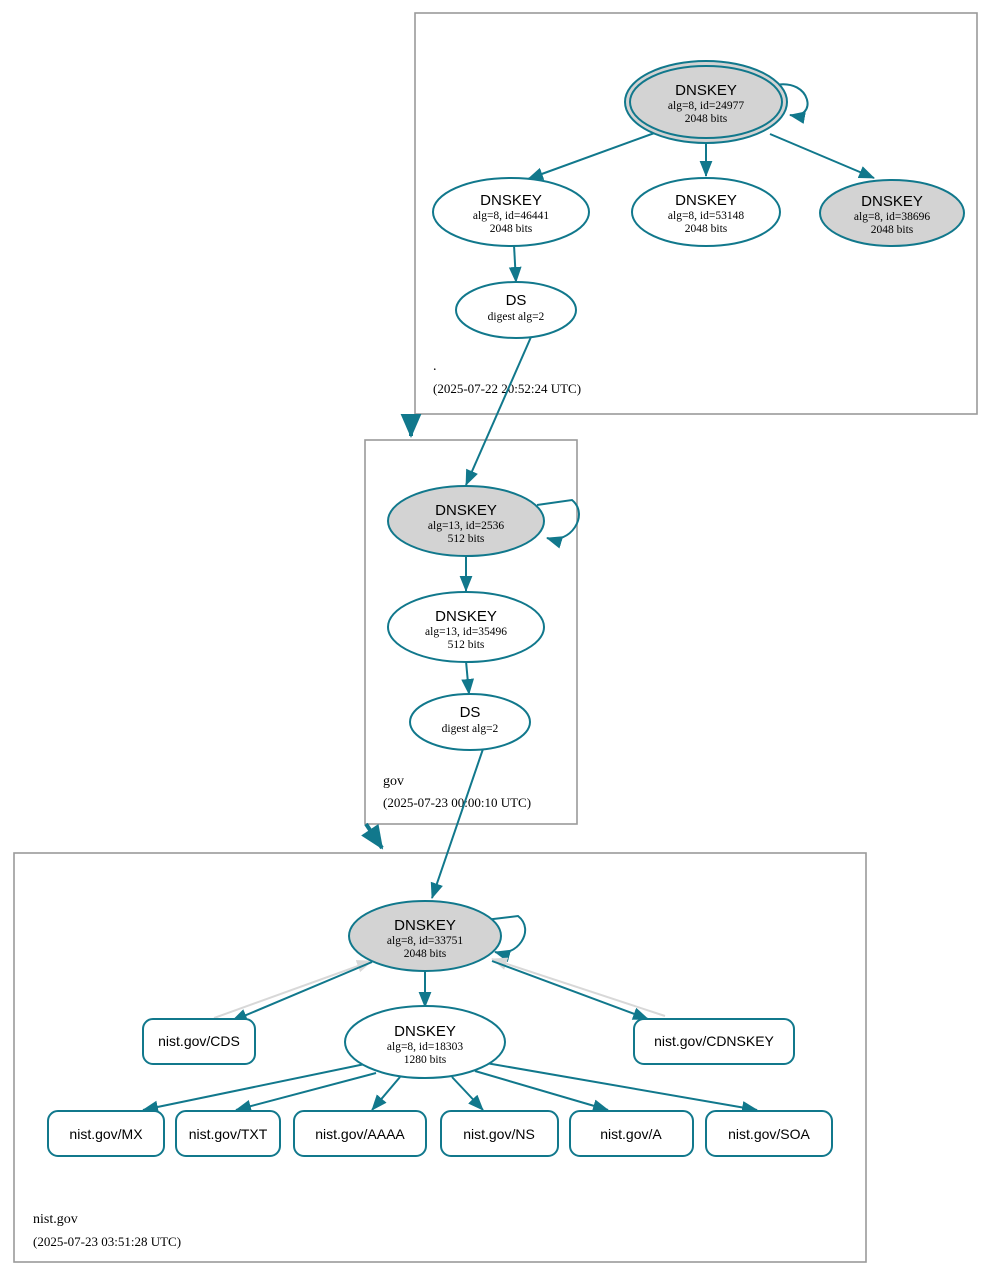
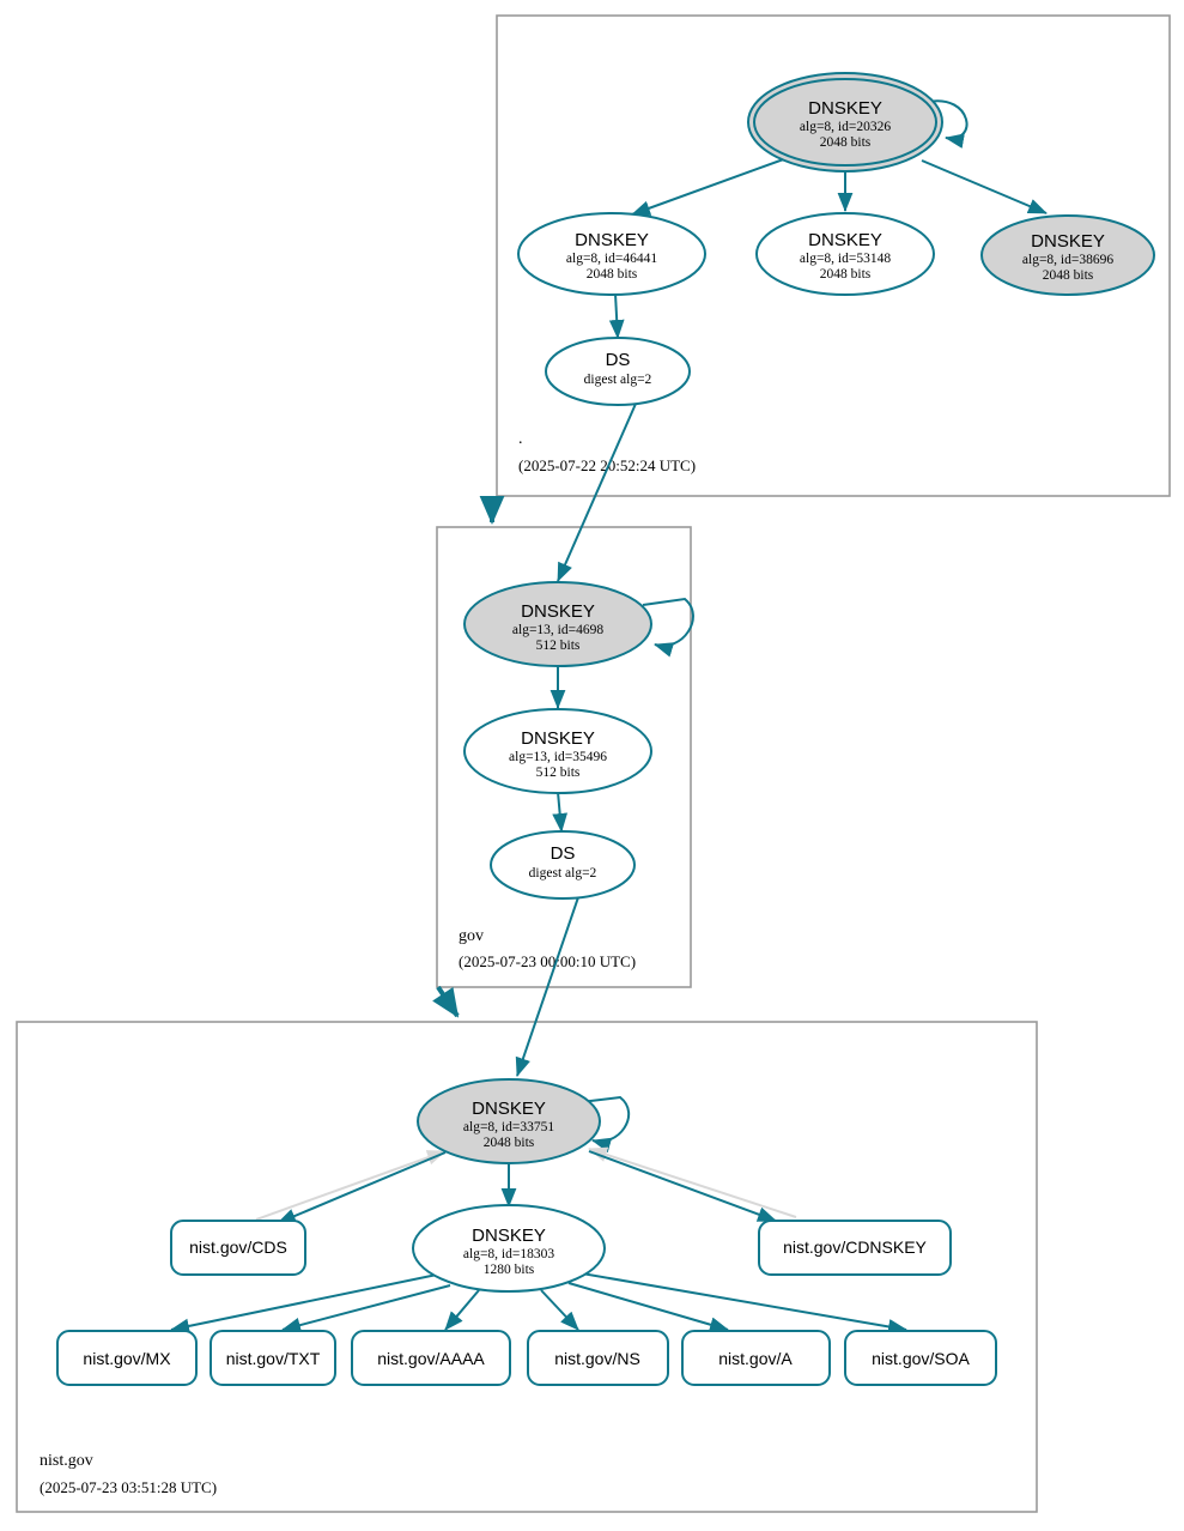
  DNSKEY
- alg=8, id=24977
+ alg=8, id=20326
  2048 bits
  DNSKEY
  alg=8, id=46441
  2048 bits
  DNSKEY
  alg=8, id=53148
  2048 bits
  DNSKEY
  alg=8, id=38696
  2048 bits
  DS
  digest alg=2
  .
  (2025-07-22 20:52:24 UTC)
  DNSKEY
- alg=13, id=2536
+ alg=13, id=4698
  512 bits
  DNSKEY
  alg=13, id=35496
  512 bits
  DS
  digest alg=2
  gov
  (2025-07-23 00:00:10 UTC)
  DNSKEY
  alg=8, id=33751
  2048 bits
  DNSKEY
  alg=8, id=18303
  1280 bits
  nist.gov/CDS
  nist.gov/CDNSKEY
  nist.gov/MX
  nist.gov/TXT
  nist.gov/AAAA
  nist.gov/NS
  nist.gov/A
  nist.gov/SOA
  nist.gov
  (2025-07-23 03:51:28 UTC)
